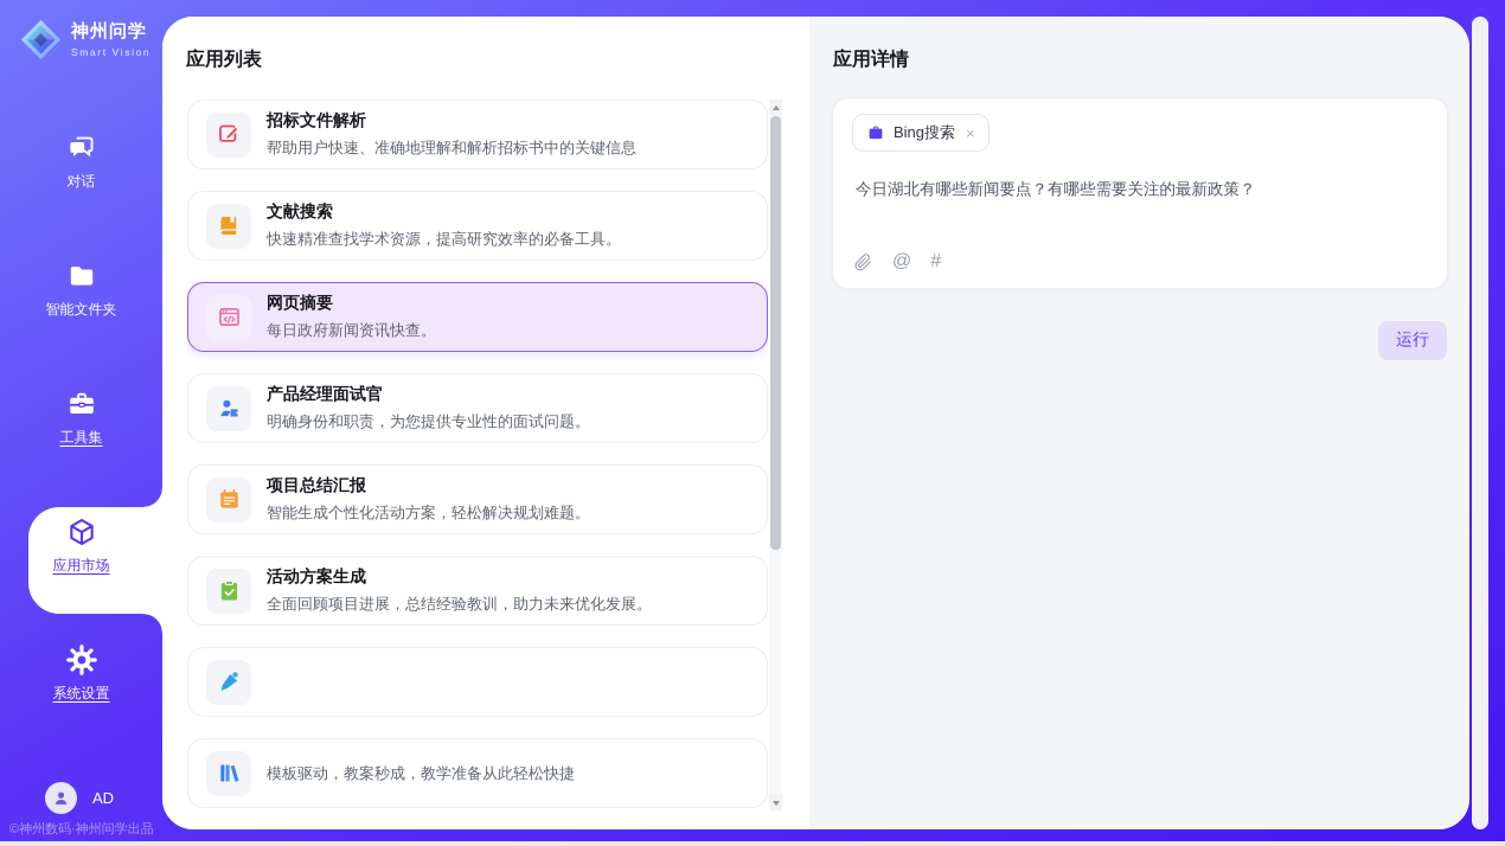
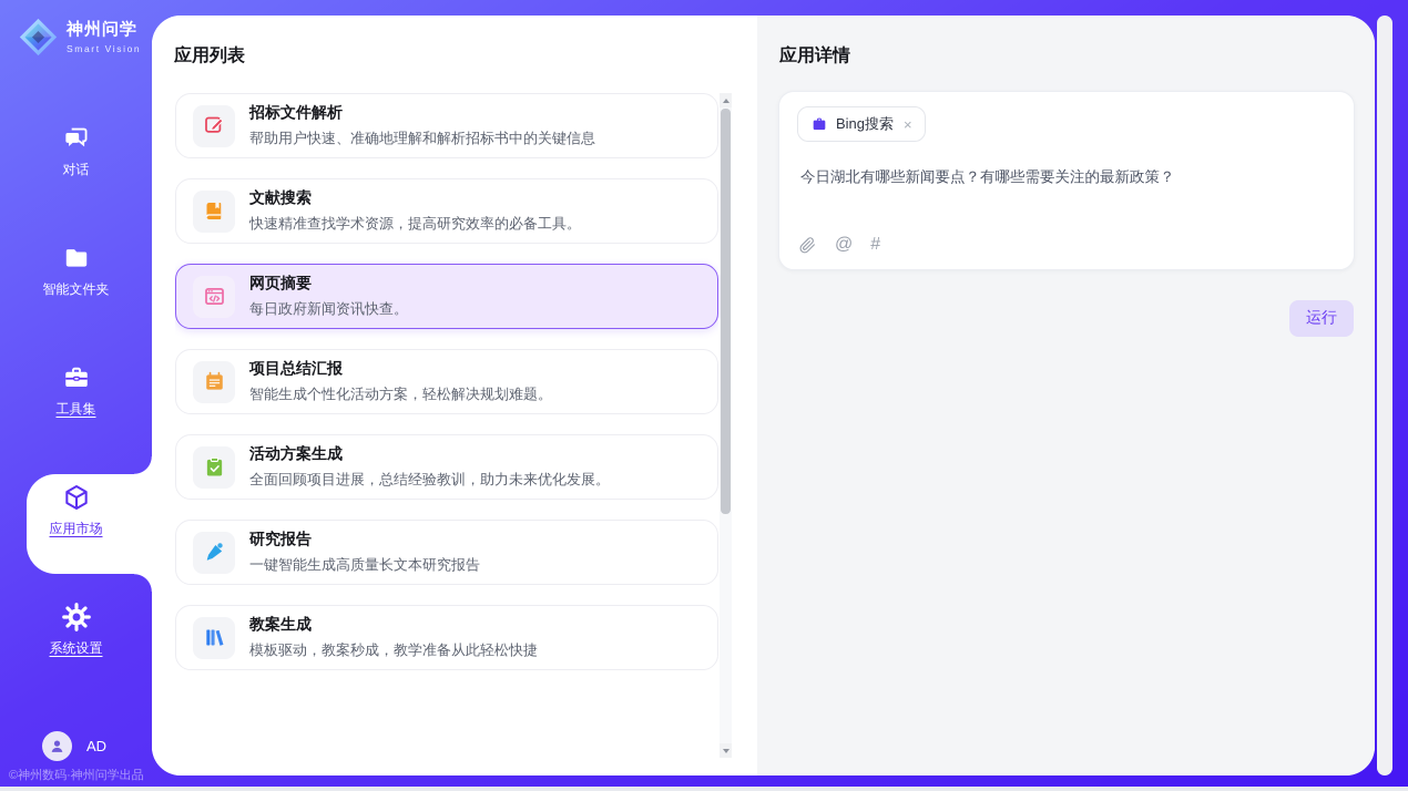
  神州问学
  Smart Vision
  对话
  智能文件夹
  工具集
  应用市场
  系统设置
  AD
  ©神州数码·神州问学出品
  应用列表
  招标文件解析
  帮助用户快速、准确地理解和解析招标书中的关键信息
  文献搜索
  快速精准查找学术资源，提高研究效率的必备工具。
  网页摘要
  每日政府新闻资讯快查。
- 产品经理面试官
- 明确身份和职责，为您提供专业性的面试问题。
  项目总结汇报
  智能生成个性化活动方案，轻松解决规划难题。
  活动方案生成
  全面回顾项目进展，总结经验教训，助力未来优化发展。
+ 研究报告
+ 一键智能生成高质量长文本研究报告
+ 教案生成
  模板驱动，教案秒成，教学准备从此轻松快捷
  应用详情
  Bing搜索
  ×
  今日湖北有哪些新闻要点？有哪些需要关注的最新政策？
  @
  #
  运行
